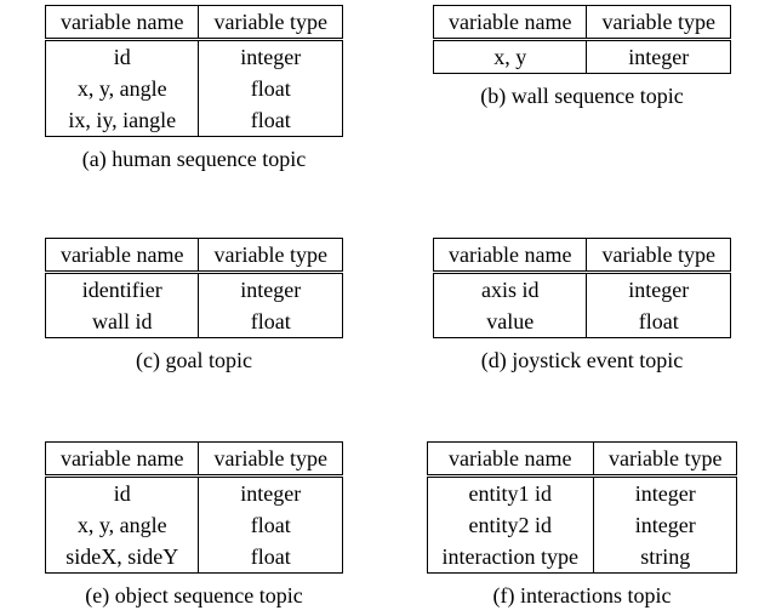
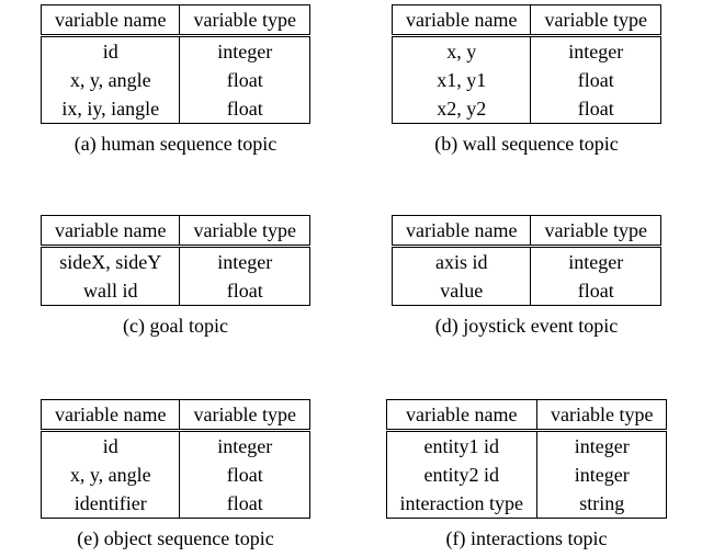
  variable name	variable type
  id	integer
  x, y, angle	float
  ix, iy, iangle	float
  (a) human sequence topic
  variable name	variable type
  x, y	integer
+ x1, y1	float
+ x2, y2	float
  (b) wall sequence topic
  variable name	variable type
- identifier	integer
+ sideX, sideY	integer
  wall id	float
  (c) goal topic
  variable name	variable type
  axis id	integer
  value	float
  (d) joystick event topic
  variable name	variable type
  id	integer
  x, y, angle	float
- sideX, sideY	float
+ identifier	float
  (e) object sequence topic
  variable name	variable type
  entity1 id	integer
  entity2 id	integer
  interaction type	string
  (f) interactions topic
